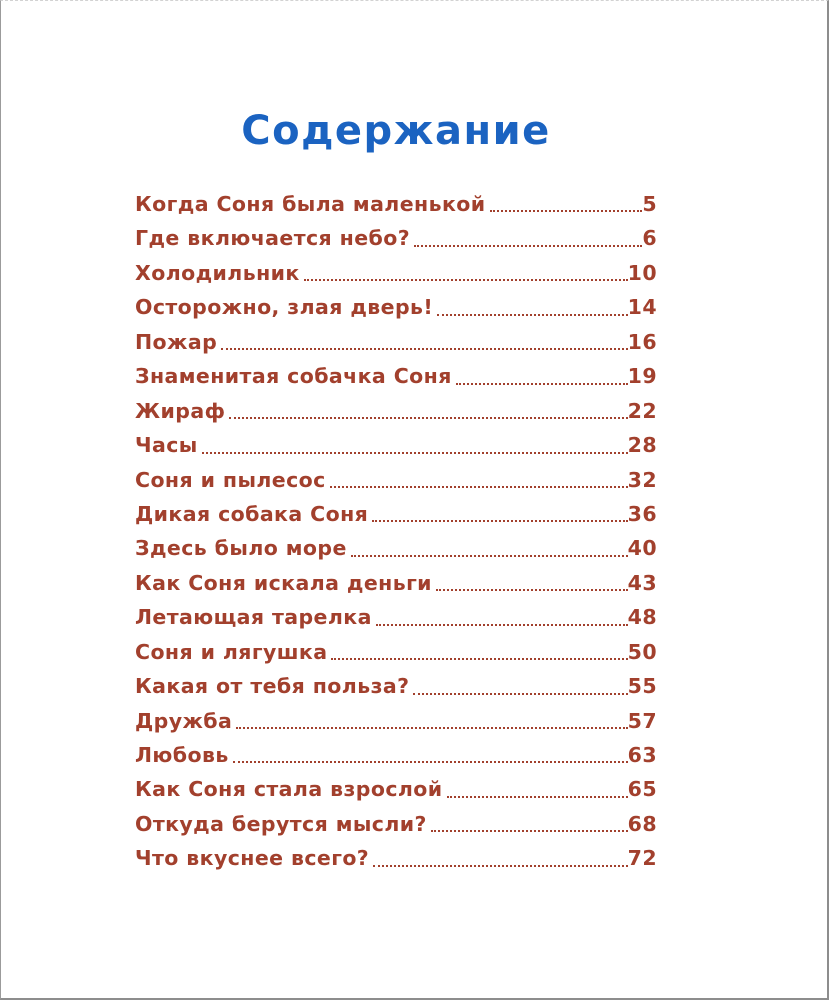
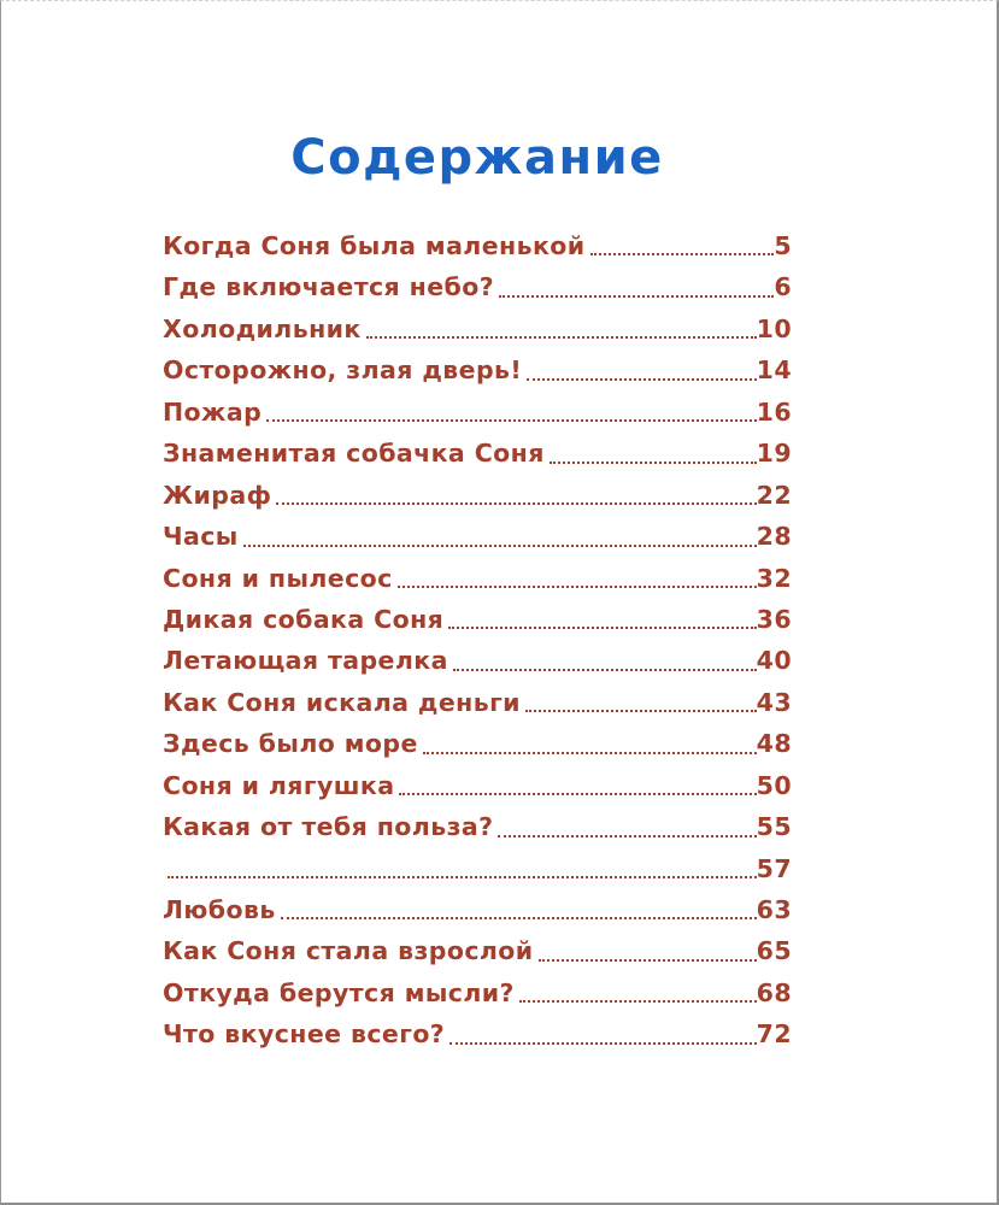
  Содержание
  Когда Соня была маленькой
  5
  Где включается небо?
  6
  Холодильник
  10
  Осторожно, злая дверь!
  14
  Пожар
  16
  Знаменитая собачка Соня
  19
  Жираф
  22
  Часы
  28
  Соня и пылесос
  32
  Дикая собака Соня
  36
- Здесь было море
+ Летающая тарелка
  40
  Как Соня искала деньги
  43
- Летающая тарелка
+ Здесь было море
  48
  Соня и лягушка
  50
  Какая от тебя польза?
  55
- Дружба
  57
  Любовь
  63
  Как Соня стала взрослой
  65
  Откуда берутся мысли?
  68
  Что вкуснее всего?
  72
